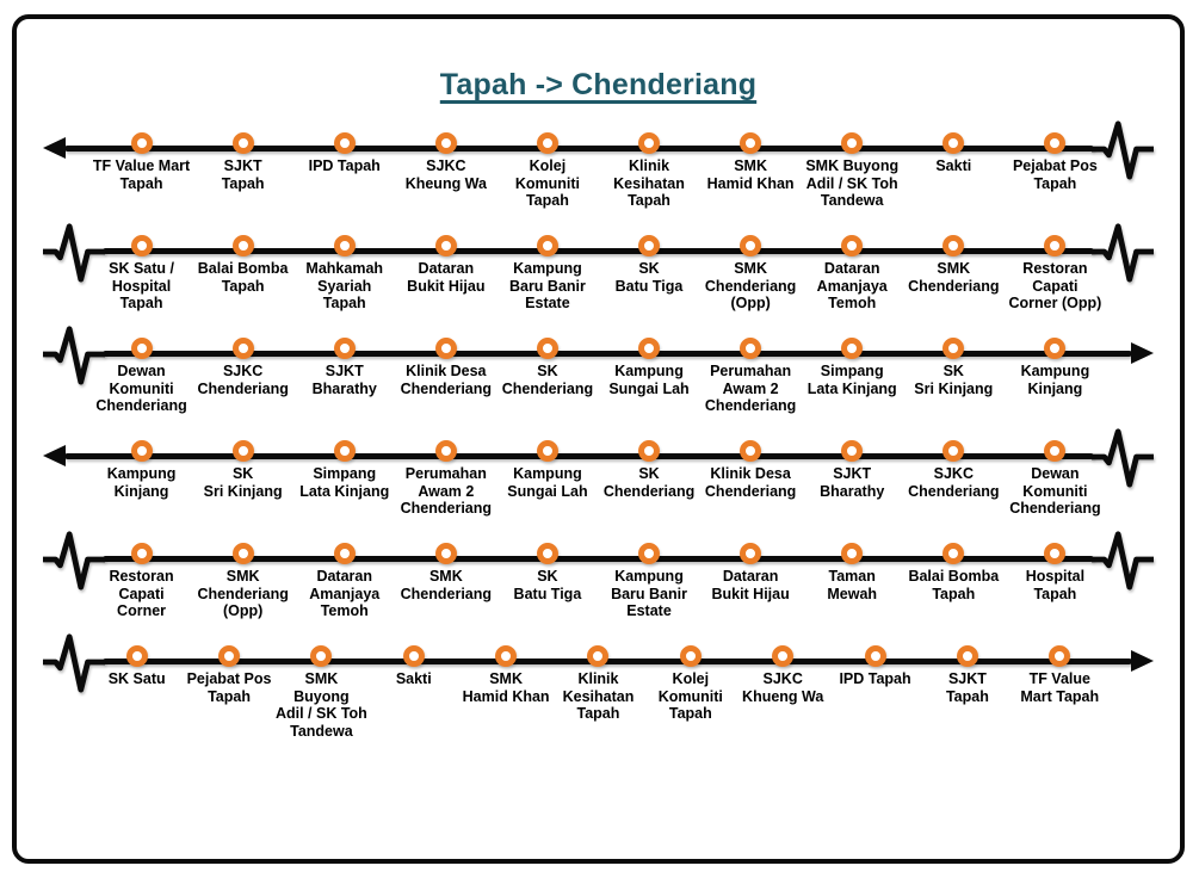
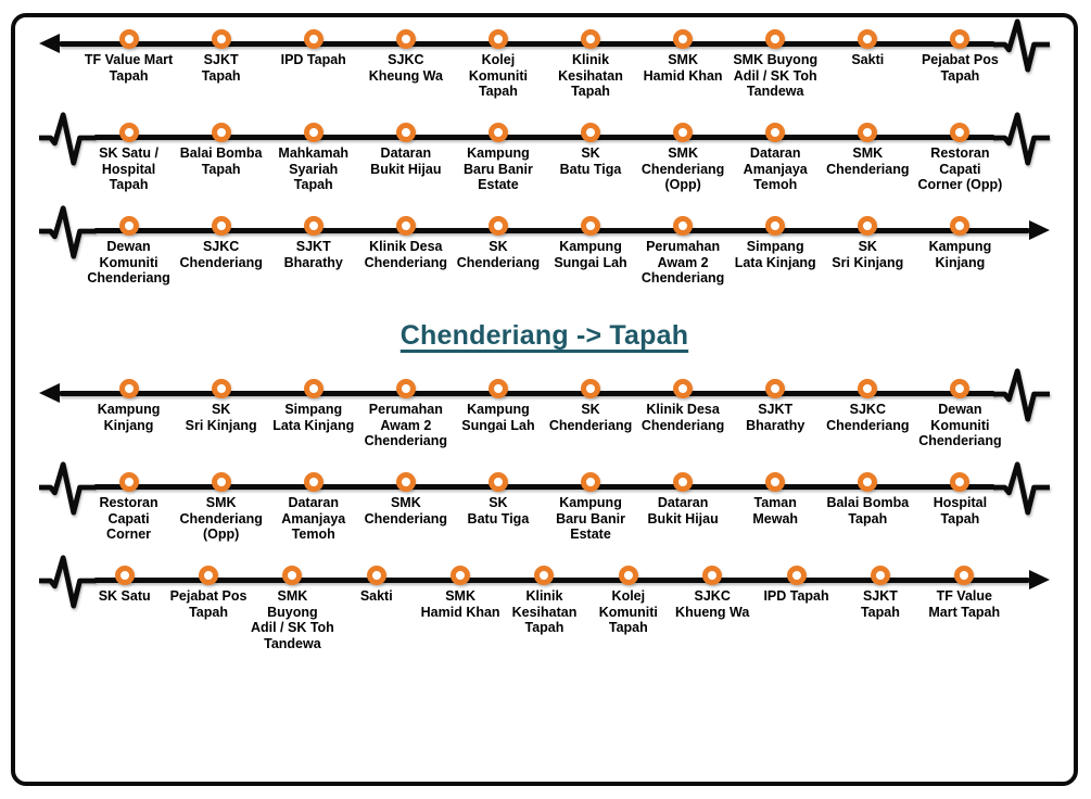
- Tapah -> Chenderiang
  TF Value Mart
  Tapah
  SJKT
  Tapah
  IPD Tapah
  SJKC
  Kheung Wa
  Kolej
  Komuniti
  Tapah
  Klinik
  Kesihatan
  Tapah
  SMK
  Hamid Khan
  SMK Buyong
  Adil / SK Toh
  Tandewa
  Sakti
  Pejabat Pos
  Tapah
  SK Satu /
  Hospital
  Tapah
  Balai Bomba
  Tapah
  Mahkamah
  Syariah
  Tapah
  Dataran
  Bukit Hijau
  Kampung
  Baru Banir
  Estate
  SK
  Batu Tiga
  SMK
  Chenderiang
  (Opp)
  Dataran
  Amanjaya
  Temoh
  SMK
  Chenderiang
  Restoran
  Capati
  Corner (Opp)
  Dewan
  Komuniti
  Chenderiang
  SJKC
  Chenderiang
  SJKT
  Bharathy
  Klinik Desa
  Chenderiang
  SK
  Chenderiang
  Kampung
  Sungai Lah
  Perumahan
  Awam 2
  Chenderiang
  Simpang
  Lata Kinjang
  SK
  Sri Kinjang
  Kampung
  Kinjang
+ Chenderiang -> Tapah
  Kampung
  Kinjang
  SK
  Sri Kinjang
  Simpang
  Lata Kinjang
  Perumahan
  Awam 2
  Chenderiang
  Kampung
  Sungai Lah
  SK
  Chenderiang
  Klinik Desa
  Chenderiang
  SJKT
  Bharathy
  SJKC
  Chenderiang
  Dewan
  Komuniti
  Chenderiang
  Restoran
  Capati
  Corner
  SMK
  Chenderiang
  (Opp)
  Dataran
  Amanjaya
  Temoh
  SMK
  Chenderiang
  SK
  Batu Tiga
  Kampung
  Baru Banir
  Estate
  Dataran
  Bukit Hijau
  Taman
  Mewah
  Balai Bomba
  Tapah
  Hospital
  Tapah
  SK Satu
  Pejabat Pos
  Tapah
  SMK Buyong
  Adil / SK Toh
  Tandewa
  Sakti
  SMK
  Hamid Khan
  Klinik
  Kesihatan
  Tapah
  Kolej
  Komuniti
  Tapah
  SJKC
  Khueng Wa
  IPD Tapah
  SJKT
  Tapah
  TF Value
  Mart Tapah
